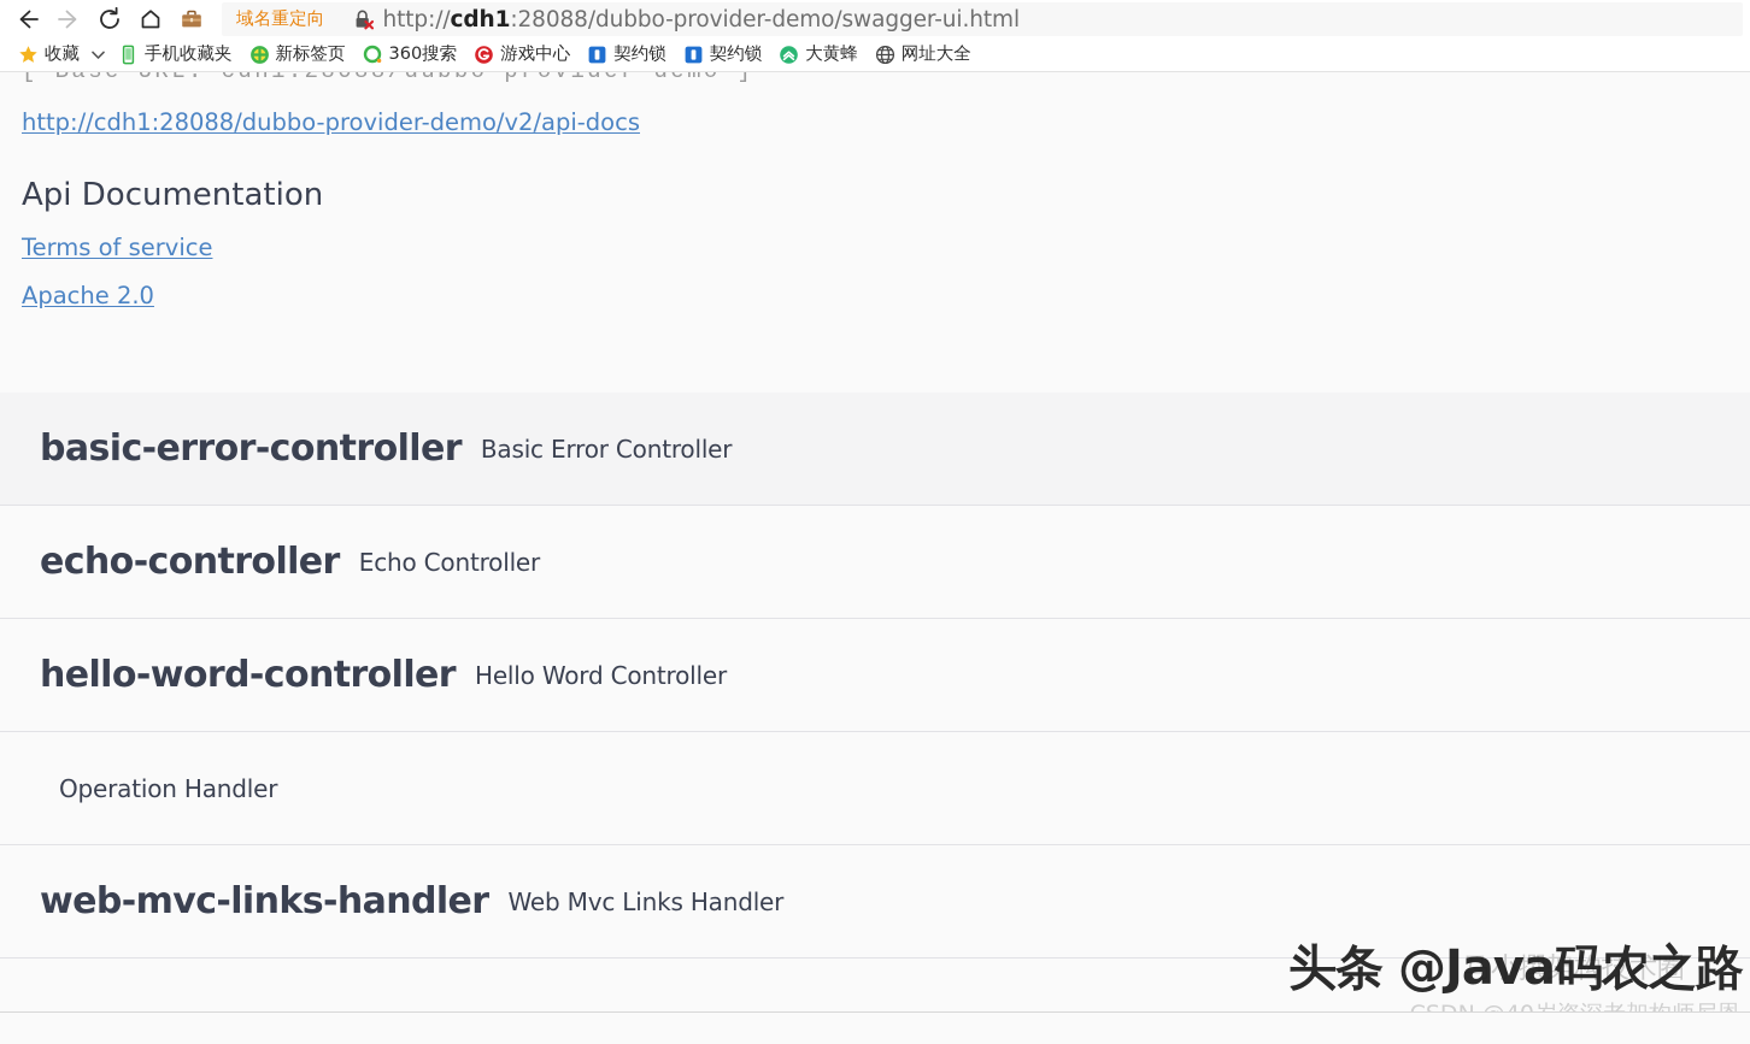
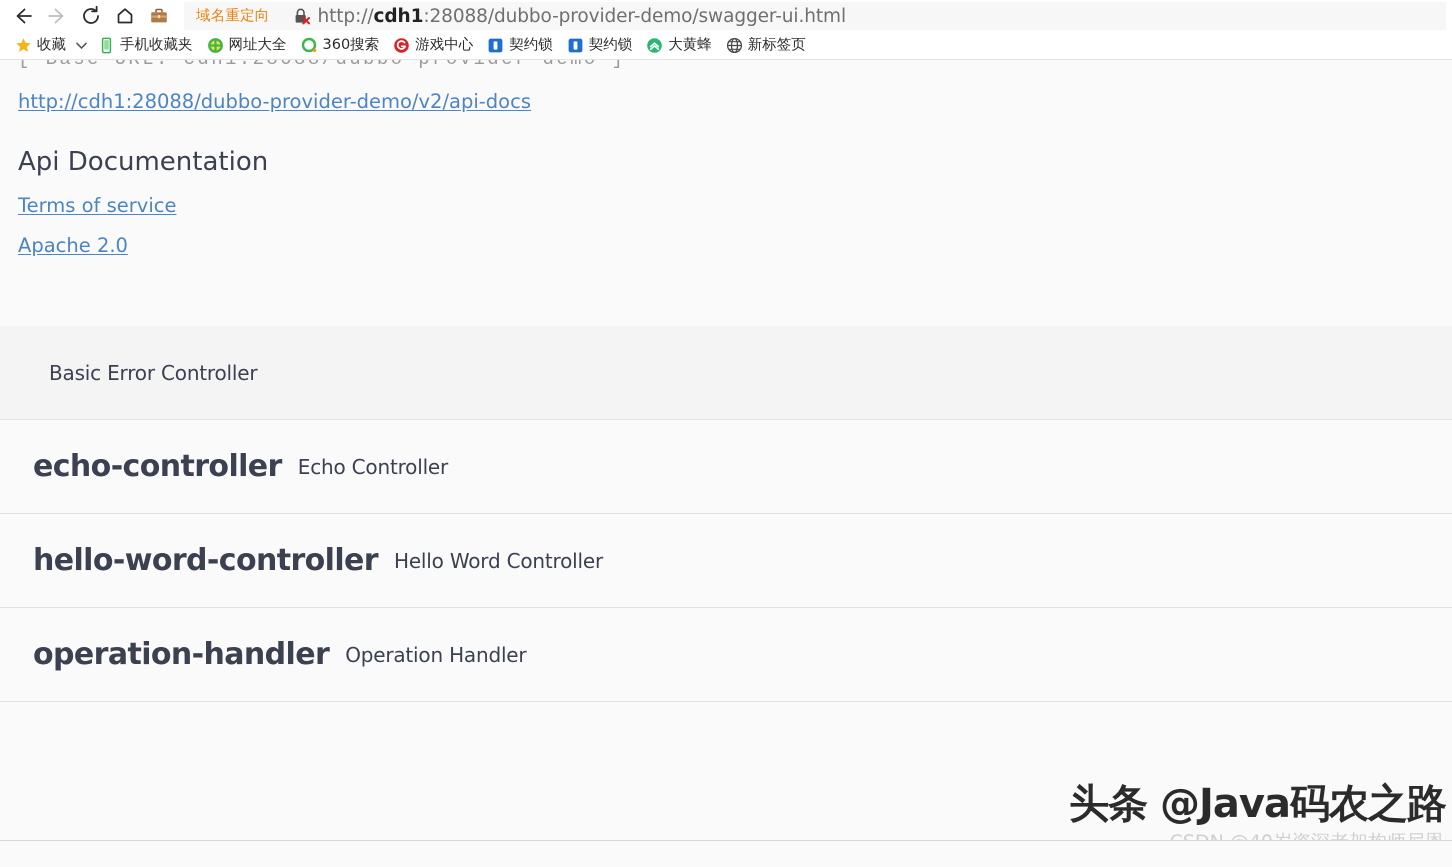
  域名重定向
  http://cdh1:28088/dubbo-provider-demo/swagger-ui.html
  收藏
  手机收藏夹
- 新标签页
+ 网址大全
  360搜索
  游戏中心
  契约锁
  契约锁
  大黄蜂
- 网址大全
+ 新标签页
  http://cdh1:28088/dubbo-provider-demo/v2/api-docs
  Api Documentation
  Terms of service
  Apache 2.0
- basic-error-controller
  Basic Error Controller
  echo-controller
  Echo Controller
  hello-word-controller
  Hello Word Controller
+ operation-handler
  Operation Handler
- web-mvc-links-handler
- Web Mvc Links Handler
- 马小撰架构技术圈
  头条 @Java码农之路
